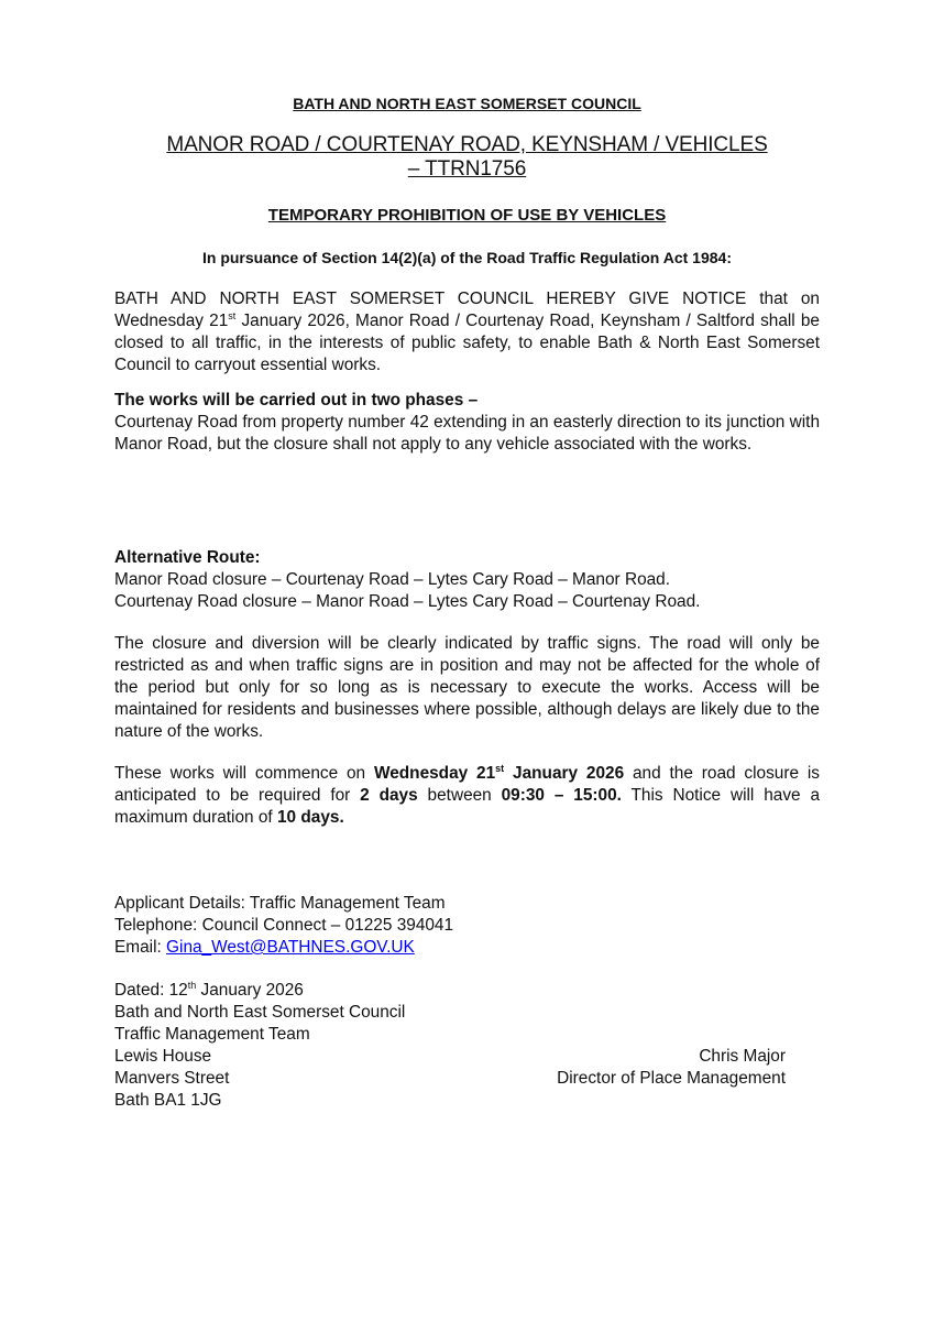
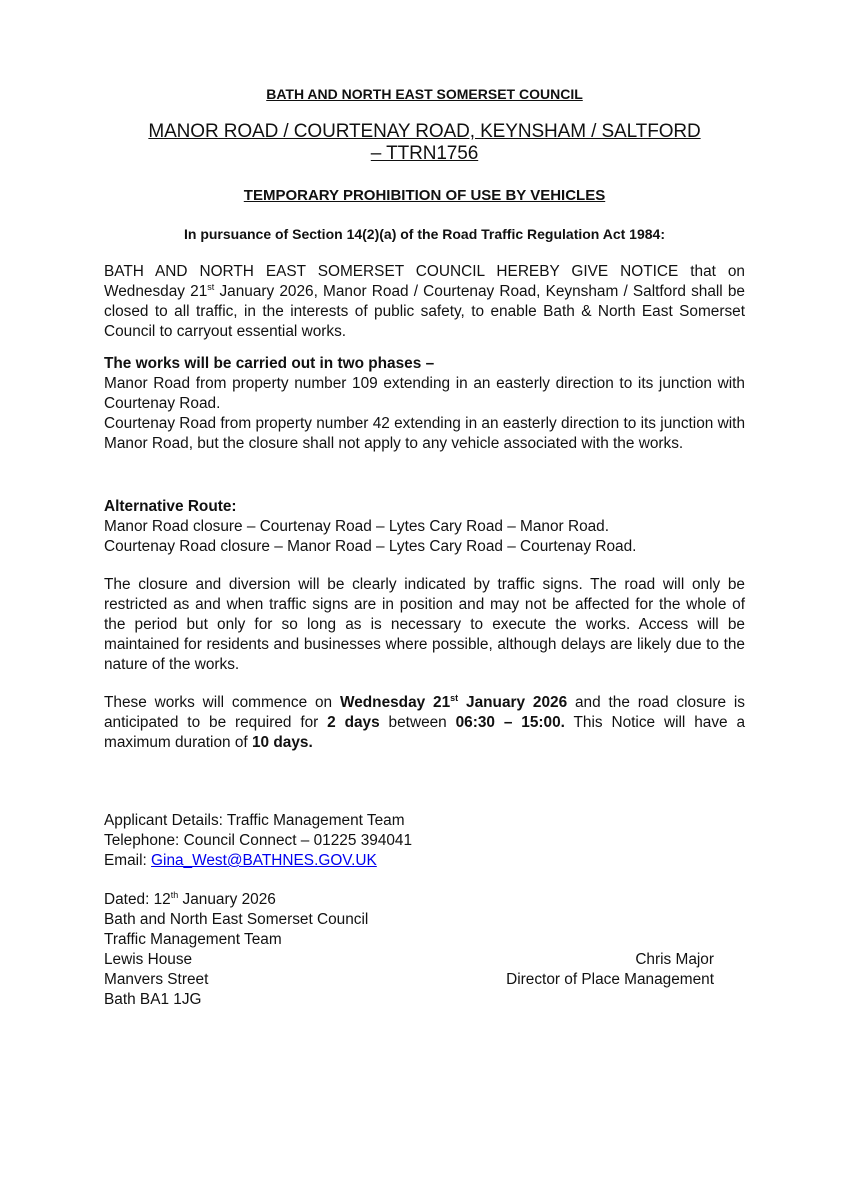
  BATH AND NORTH EAST SOMERSET COUNCIL
- MANOR ROAD / COURTENAY ROAD, KEYNSHAM / VEHICLES
+ MANOR ROAD / COURTENAY ROAD, KEYNSHAM / SALTFORD
  – TTRN1756
  TEMPORARY PROHIBITION OF USE BY VEHICLES
  In pursuance of Section 14(2)(a) of the Road Traffic Regulation Act 1984:
  BATH AND NORTH EAST SOMERSET COUNCIL HEREBY GIVE NOTICE that on Wednesday 21st January 2026, Manor Road / Courtenay Road, Keynsham / Saltford shall be closed to all traffic, in the interests of public safety, to enable Bath & North East Somerset Council to carryout essential works.
  The works will be carried out in two phases –
+ Manor Road from property number 109 extending in an easterly direction to its junction with Courtenay Road.
  Courtenay Road from property number 42 extending in an easterly direction to its junction with Manor Road, but the closure shall not apply to any vehicle associated with the works.
  Alternative Route:
  Manor Road closure – Courtenay Road – Lytes Cary Road – Manor Road.
  Courtenay Road closure – Manor Road – Lytes Cary Road – Courtenay Road.
  The closure and diversion will be clearly indicated by traffic signs. The road will only be restricted as and when traffic signs are in position and may not be affected for the whole of the period but only for so long as is necessary to execute the works. Access will be maintained for residents and businesses where possible, although delays are likely due to the nature of the works.
- These works will commence on Wednesday 21st January 2026 and the road closure is anticipated to be required for 2 days between 09:30 – 15:00. This Notice will have a maximum duration of 10 days.
+ These works will commence on Wednesday 21st January 2026 and the road closure is anticipated to be required for 2 days between 06:30 – 15:00. This Notice will have a maximum duration of 10 days.
  Applicant Details: Traffic Management Team
  Telephone: Council Connect – 01225 394041
  Email: Gina_West@BATHNES.GOV.UK
  Dated: 12th January 2026
  Bath and North East Somerset Council
  Traffic Management Team
  Lewis House
  Manvers Street
  Bath BA1 1JG
  Chris Major
  Director of Place Management
